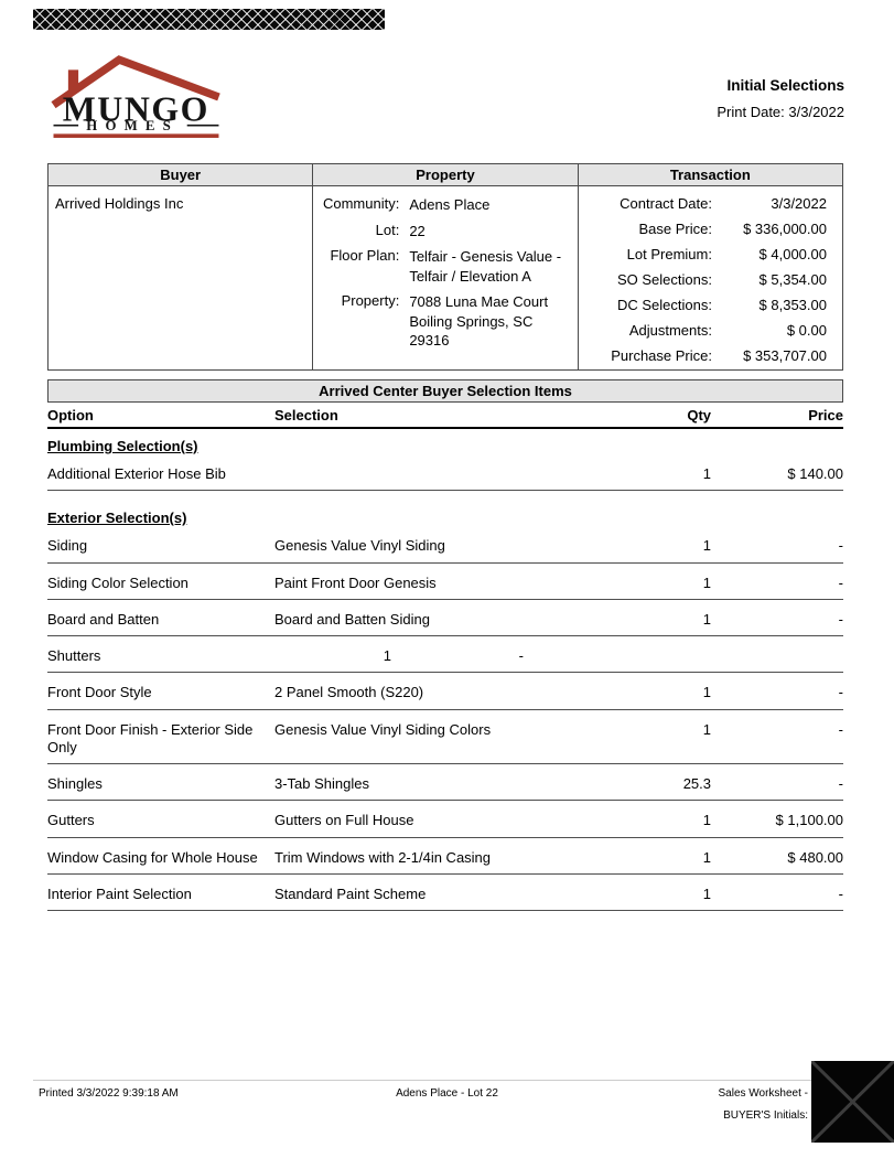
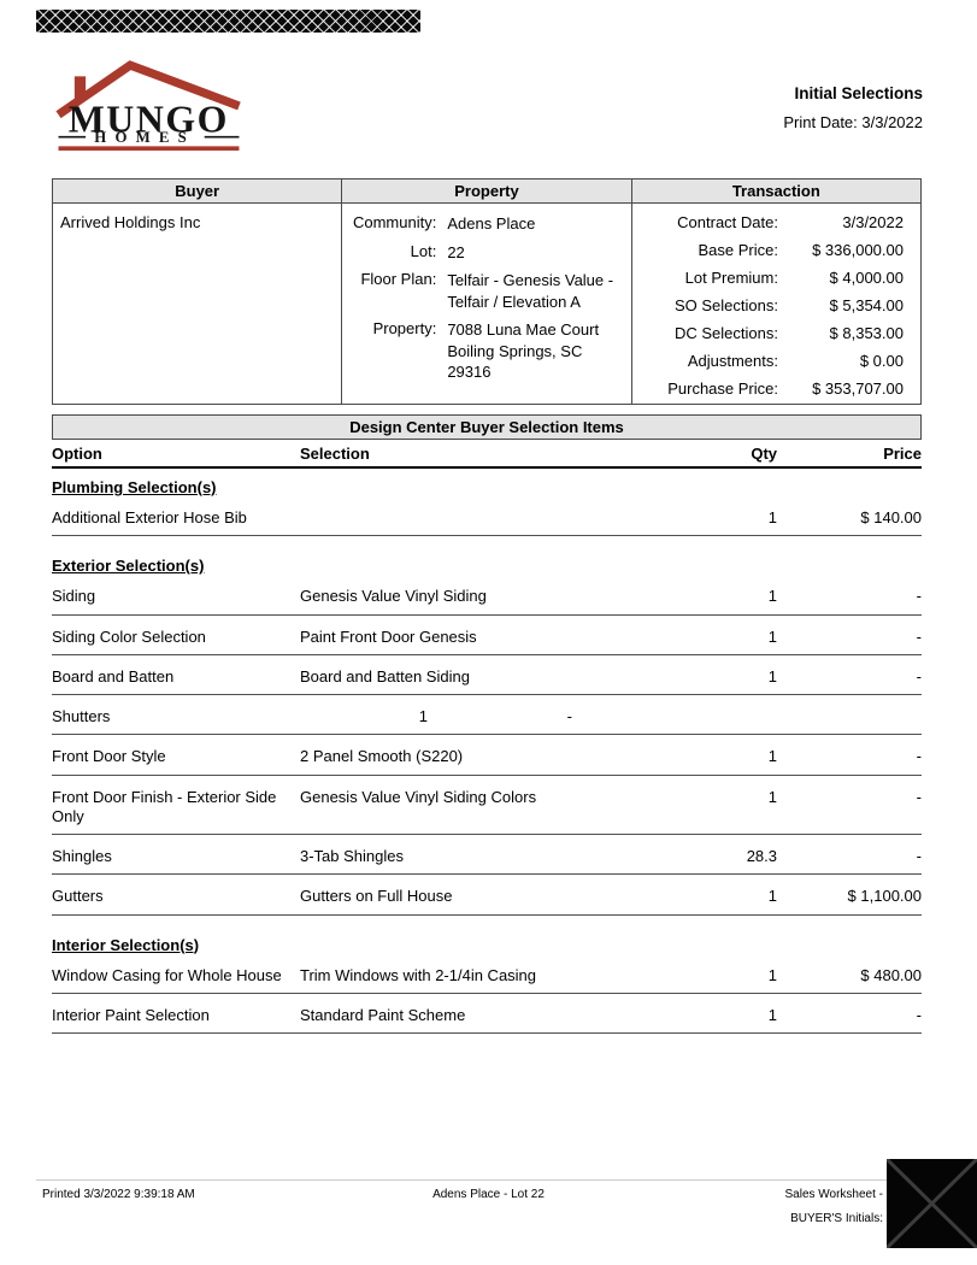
  MUNGO
  HOMES
  Initial Selections
  Print Date: 3/3/2022
  Buyer
  Arrived Holdings Inc
  Property
  Community:
  Adens Place
  Lot:
  22
  Floor Plan:
  Telfair - Genesis Value - Telfair / Elevation A
  Property:
  7088 Luna Mae Court Boiling Springs, SC 29316
  Transaction
  Contract Date:
  3/3/2022
  Base Price:
  $ 336,000.00
  Lot Premium:
  $ 4,000.00
  SO Selections:
  $ 5,354.00
  DC Selections:
  $ 8,353.00
  Adjustments:
  $ 0.00
  Purchase Price:
  $ 353,707.00
- Arrived Center Buyer Selection Items
+ Design Center Buyer Selection Items
  Option
  Selection
  Qty
  Price
  Plumbing Selection(s)
  Additional Exterior Hose Bib
  1
  $ 140.00
  Exterior Selection(s)
  Siding
  Genesis Value Vinyl Siding
  1
  -
  Siding Color Selection
  Paint Front Door Genesis
  1
  -
  Board and Batten
  Board and Batten Siding
  1
  -
  Shutters
  1
  -
  Front Door Style
  2 Panel Smooth (S220)
  1
  -
  Front Door Finish - Exterior Side Only
  Genesis Value Vinyl Siding Colors
  1
  -
  Shingles
  3-Tab Shingles
- 25.3
+ 28.3
  -
  Gutters
  Gutters on Full House
  1
  $ 1,100.00
+ Interior Selection(s)
  Window Casing for Whole House
  Trim Windows with 2-1/4in Casing
  1
  $ 480.00
  Interior Paint Selection
  Standard Paint Scheme
  1
  -
  Printed 3/3/2022 9:39:18 AM
  Adens Place - Lot 22
  Sales Worksheet -
  BUYER'S Initials:
